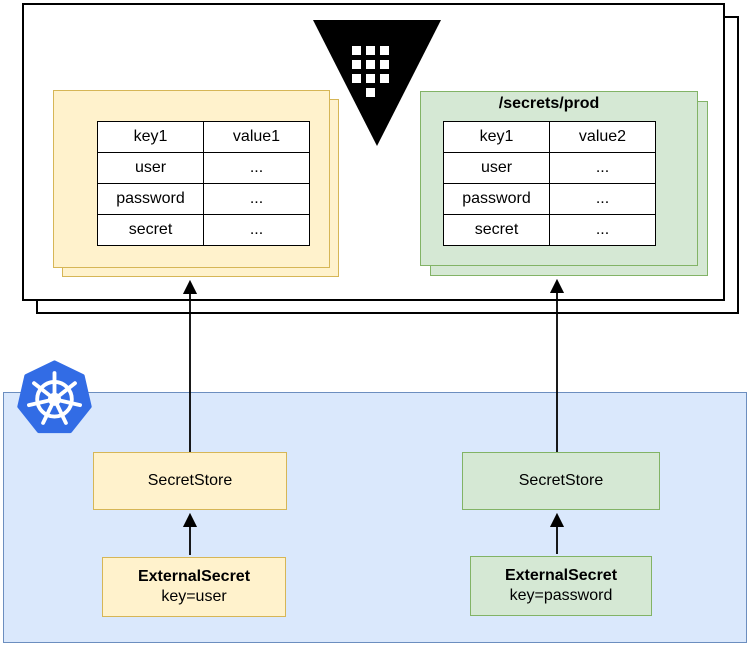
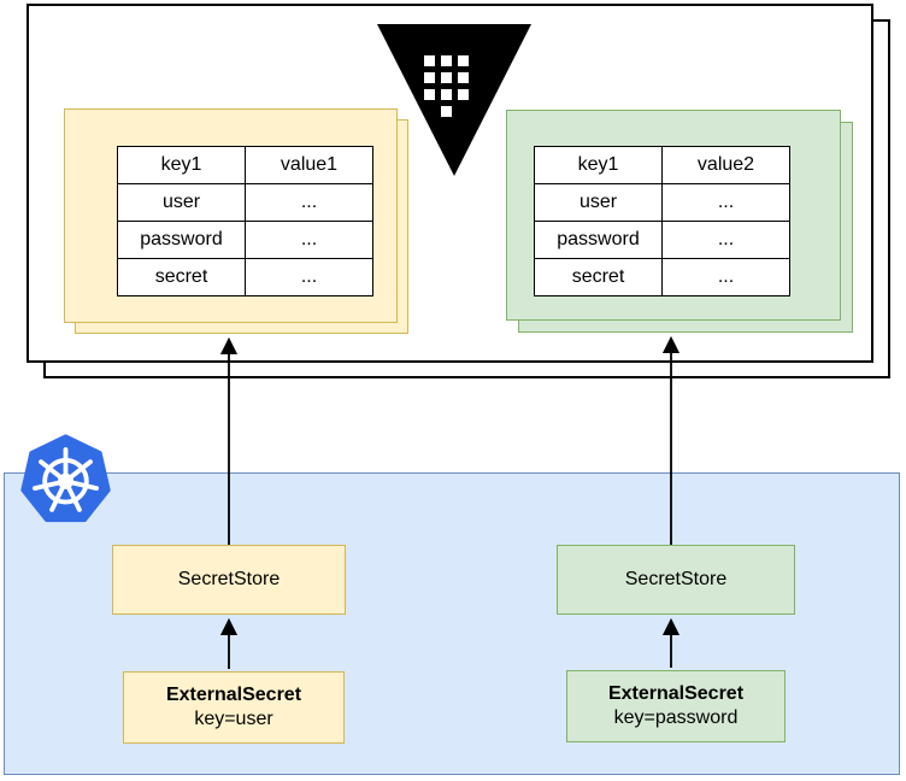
  key1	value1
  user	...
  password	...
  secret	...
- /secrets/prod
  key1	value2
  user	...
  password	...
  secret	...
  SecretStore
  SecretStore
  ExternalSecret
  key=user
  ExternalSecret
  key=password
